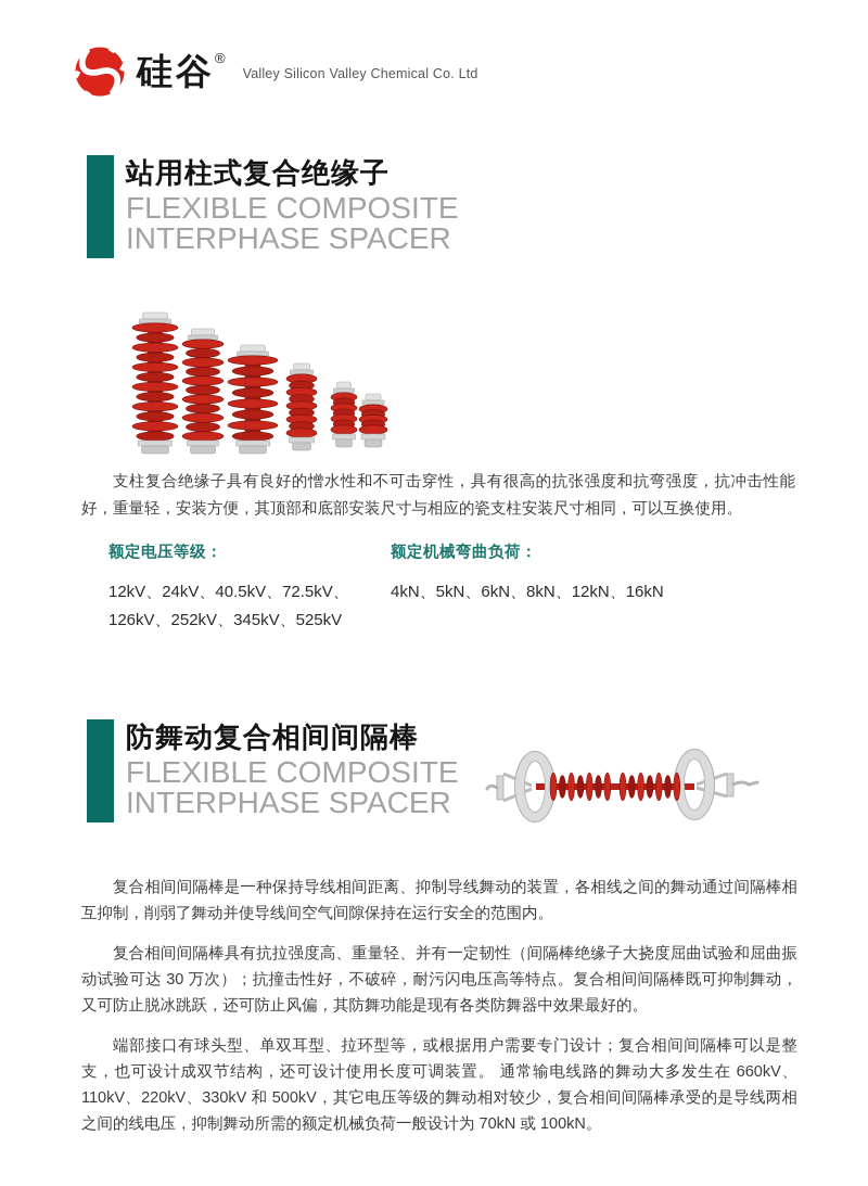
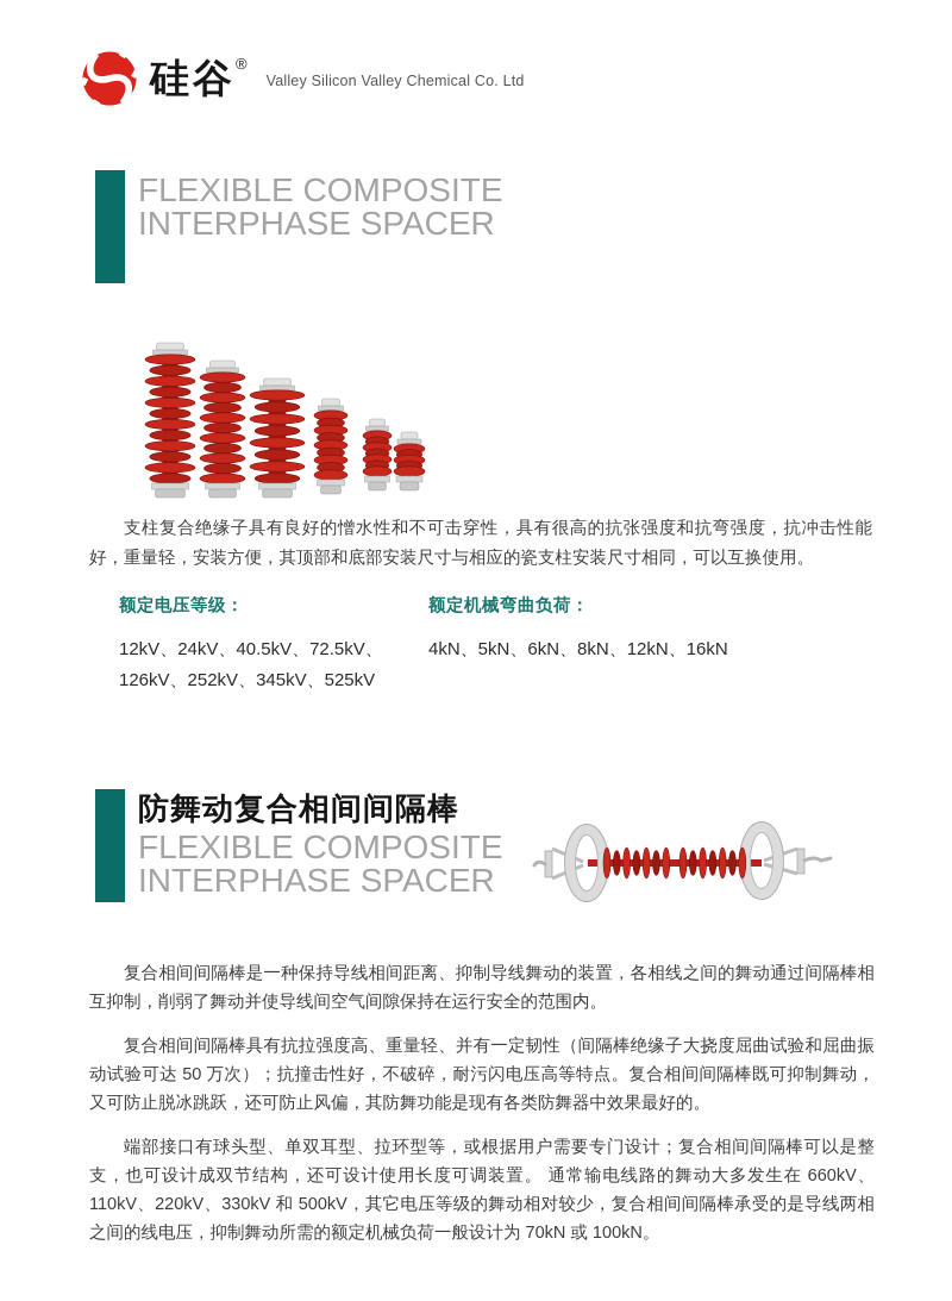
  硅谷
  ®
  Valley Silicon Valley Chemical Co. Ltd
- 站用柱式复合绝缘子
  FLEXIBLE COMPOSITE
  INTERPHASE SPACER
  支柱复合绝缘子具有良好的憎水性和不可击穿性，具有很高的抗张强度和抗弯强度，抗冲击性能好，重量轻，安装方便，其顶部和底部安装尺寸与相应的瓷支柱安装尺寸相同，可以互换使用。
  额定电压等级：
  12kV、24kV、40.5kV、72.5kV、
  126kV、252kV、345kV、525kV
  额定机械弯曲负荷：
  4kN、5kN、6kN、8kN、12kN、16kN
  防舞动复合相间间隔棒
  FLEXIBLE COMPOSITE
  INTERPHASE SPACER
  复合相间间隔棒是一种保持导线相间距离、抑制导线舞动的装置，各相线之间的舞动通过间隔棒相互抑制，削弱了舞动并使导线间空气间隙保持在运行安全的范围内。
- 复合相间间隔棒具有抗拉强度高、重量轻、并有一定韧性（间隔棒绝缘子大挠度屈曲试验和屈曲振动试验可达 30 万次）；抗撞击性好，不破碎，耐污闪电压高等特点。复合相间间隔棒既可抑制舞动，又可防止脱冰跳跃，还可防止风偏，其防舞功能是现有各类防舞器中效果最好的。
+ 复合相间间隔棒具有抗拉强度高、重量轻、并有一定韧性（间隔棒绝缘子大挠度屈曲试验和屈曲振动试验可达 50 万次）；抗撞击性好，不破碎，耐污闪电压高等特点。复合相间间隔棒既可抑制舞动，又可防止脱冰跳跃，还可防止风偏，其防舞功能是现有各类防舞器中效果最好的。
  端部接口有球头型、单双耳型、拉环型等，或根据用户需要专门设计；复合相间间隔棒可以是整支，也可设计成双节结构，还可设计使用长度可调装置。 通常输电线路的舞动大多发生在 660kV、110kV、220kV、330kV 和 500kV，其它电压等级的舞动相对较少，复合相间间隔棒承受的是导线两相之间的线电压，抑制舞动所需的额定机械负荷一般设计为 70kN 或 100kN。
